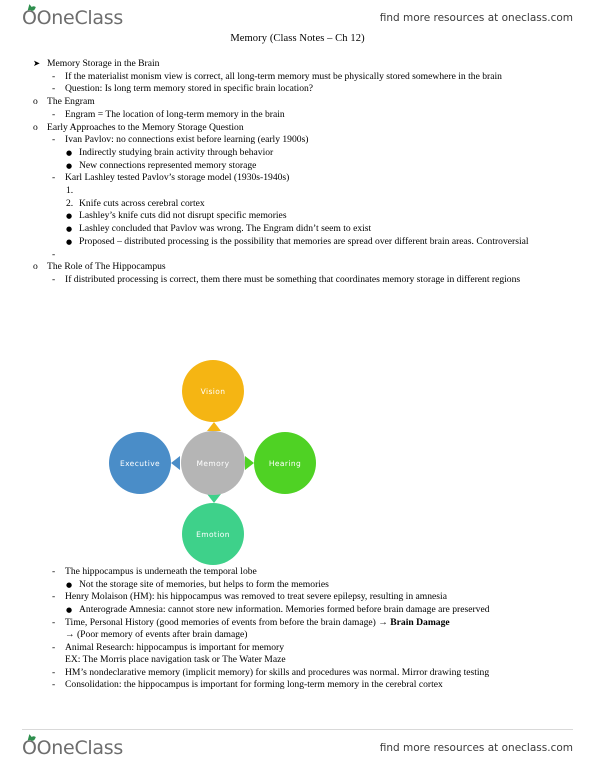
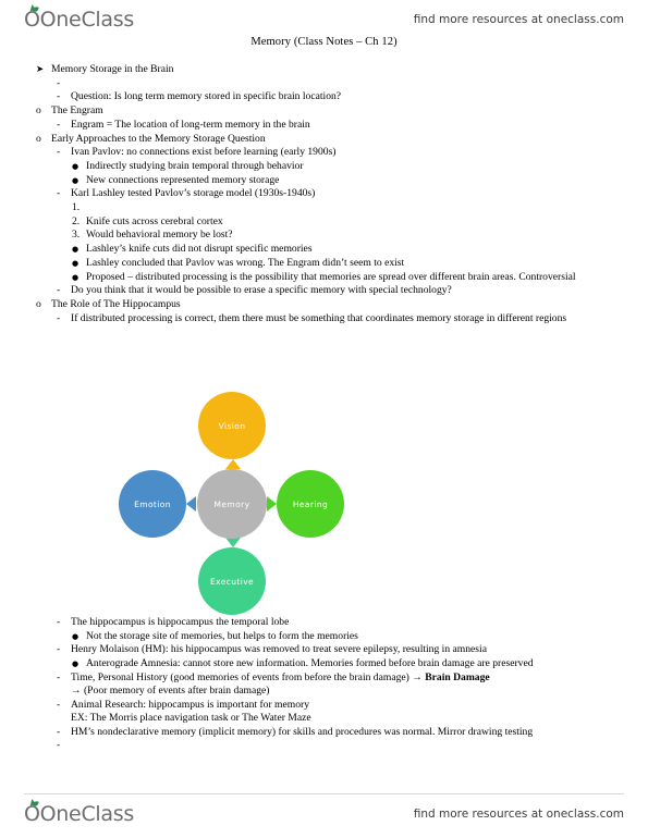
  O
  One
  Class
  find more resources at oneclass.com
  Memory (Class Notes – Ch 12)
  ➤
  Memory Storage in the Brain
  -
- If the materialist monism view is correct, all long-term memory must be physically stored somewhere in the brain
  -
  Question: Is long term memory stored in specific brain location?
  o
  The Engram
  -
  Engram = The location of long-term memory in the brain
  o
  Early Approaches to the Memory Storage Question
  -
  Ivan Pavlov: no connections exist before learning (early 1900s)
  ●
- Indirectly studying brain activity through behavior
+ Indirectly studying brain temporal through behavior
  ●
  New connections represented memory storage
  -
  Karl Lashley tested Pavlov’s storage model (1930s-1940s)
  1.
  2.
  Knife cuts across cerebral cortex
+ 3.
+ Would behavioral memory be lost?
  ●
  Lashley’s knife cuts did not disrupt specific memories
  ●
  Lashley concluded that Pavlov was wrong. The Engram didn’t seem to exist
  ●
  Proposed – distributed processing is the possibility that memories are spread over different brain areas. Controversial
  -
+ Do you think that it would be possible to erase a specific memory with special technology?
  o
  The Role of The Hippocampus
  -
  If distributed processing is correct, them there must be something that coordinates memory storage in different regions
  Vision
  Memory
- Executive
+ Emotion
  Hearing
- Emotion
+ Executive
  -
- The hippocampus is underneath the temporal lobe
+ The hippocampus is hippocampus the temporal lobe
  ●
  Not the storage site of memories, but helps to form the memories
  -
  Henry Molaison (HM): his hippocampus was removed to treat severe epilepsy, resulting in amnesia
  ●
  Anterograde Amnesia: cannot store new information. Memories formed before brain damage are preserved
  -
  Time, Personal History (good memories of events from before the brain damage) → Brain Damage
  → (Poor memory of events after brain damage)
  -
  Animal Research: hippocampus is important for memory
  EX: The Morris place navigation task or The Water Maze
  -
  HM’s nondeclarative memory (implicit memory) for skills and procedures was normal. Mirror drawing testing
  -
- Consolidation: the hippocampus is important for forming long-term memory in the cerebral cortex
  O
  One
  Class
  find more resources at oneclass.com
